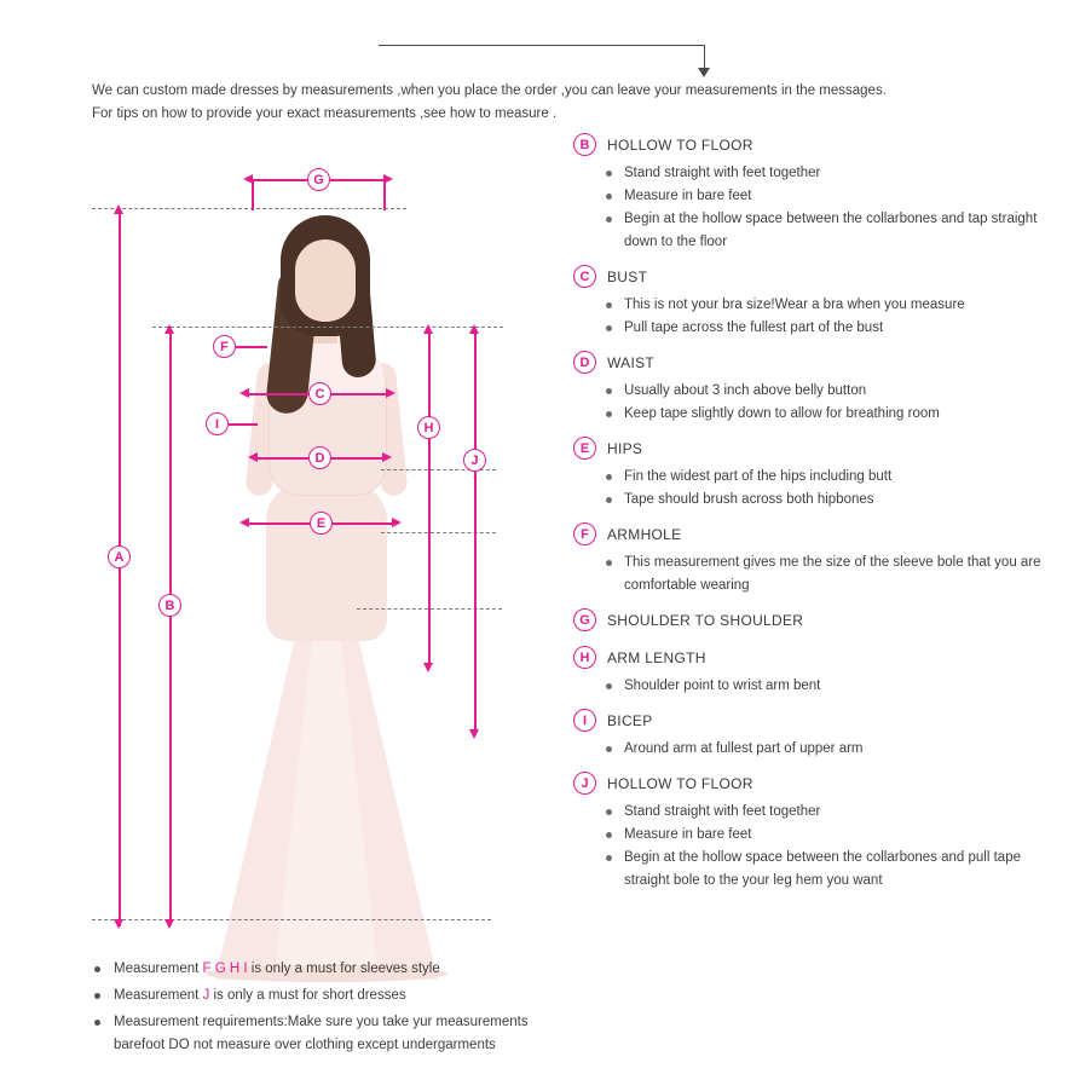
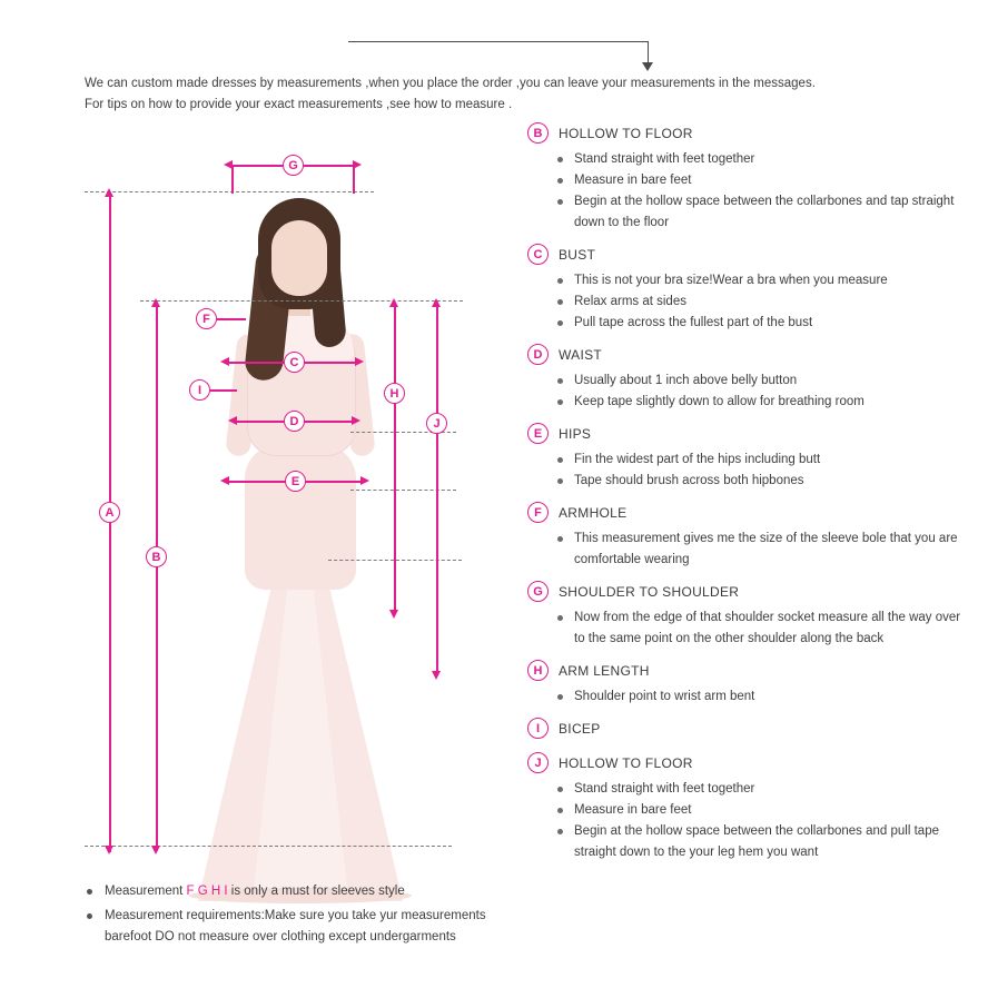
  We can custom made dresses by measurements ,when you place the order ,you can leave your measurements in the messages.
  For tips on how to provide your exact measurements ,see how to measure .
  G
  C
  D
  E
  F
  I
  H
  J
  B
  A
  Measurement F G H I is only a must for sleeves style
- Measurement J is only a must for short dresses
  Measurement requirements:Make sure you take yur measurements barefoot DO not measure over clothing except undergarments
  B
  HOLLOW TO FLOOR
  Stand straight with feet together
  Measure in bare feet
  Begin at the hollow space between the collarbones and tap straight down to the floor
  C
  BUST
  This is not your bra size!Wear a bra when you measure
+ Relax arms at sides
  Pull tape across the fullest part of the bust
  D
  WAIST
- Usually about 3 inch above belly button
+ Usually about 1 inch above belly button
  Keep tape slightly down to allow for breathing room
  E
  HIPS
  Fin the widest part of the hips including butt
  Tape should brush across both hipbones
  F
  ARMHOLE
  This measurement gives me the size of the sleeve bole that you are comfortable wearing
  G
  SHOULDER TO SHOULDER
+ Now from the edge of that shoulder socket measure all the way over to the same point on the other shoulder along the back
  H
  ARM LENGTH
  Shoulder point to wrist arm bent
  I
  BICEP
- Around arm at fullest part of upper arm
  J
  HOLLOW TO FLOOR
  Stand straight with feet together
  Measure in bare feet
- Begin at the hollow space between the collarbones and pull tape straight bole to the your leg hem you want
+ Begin at the hollow space between the collarbones and pull tape straight down to the your leg hem you want
